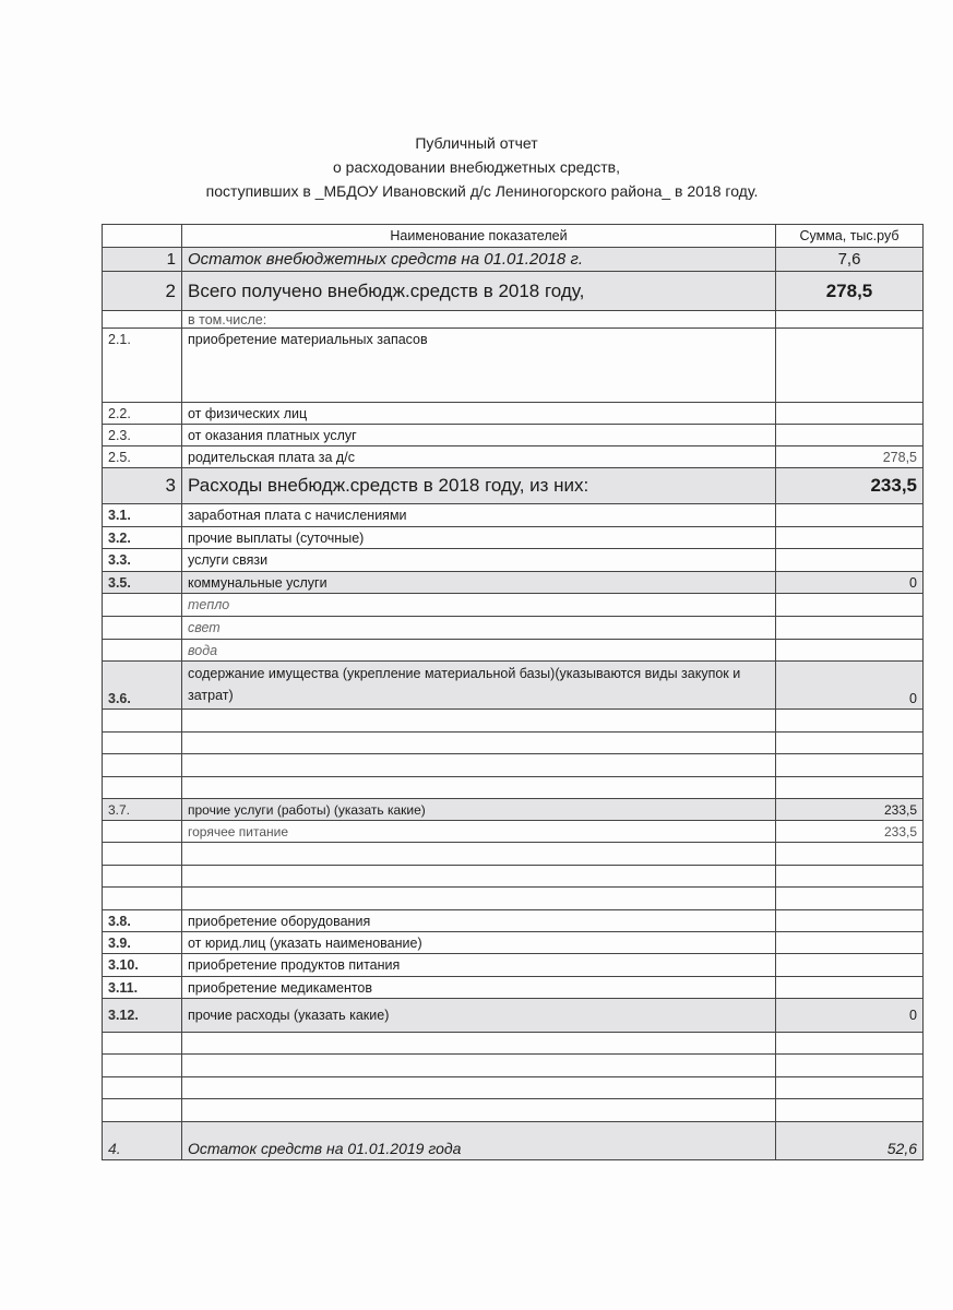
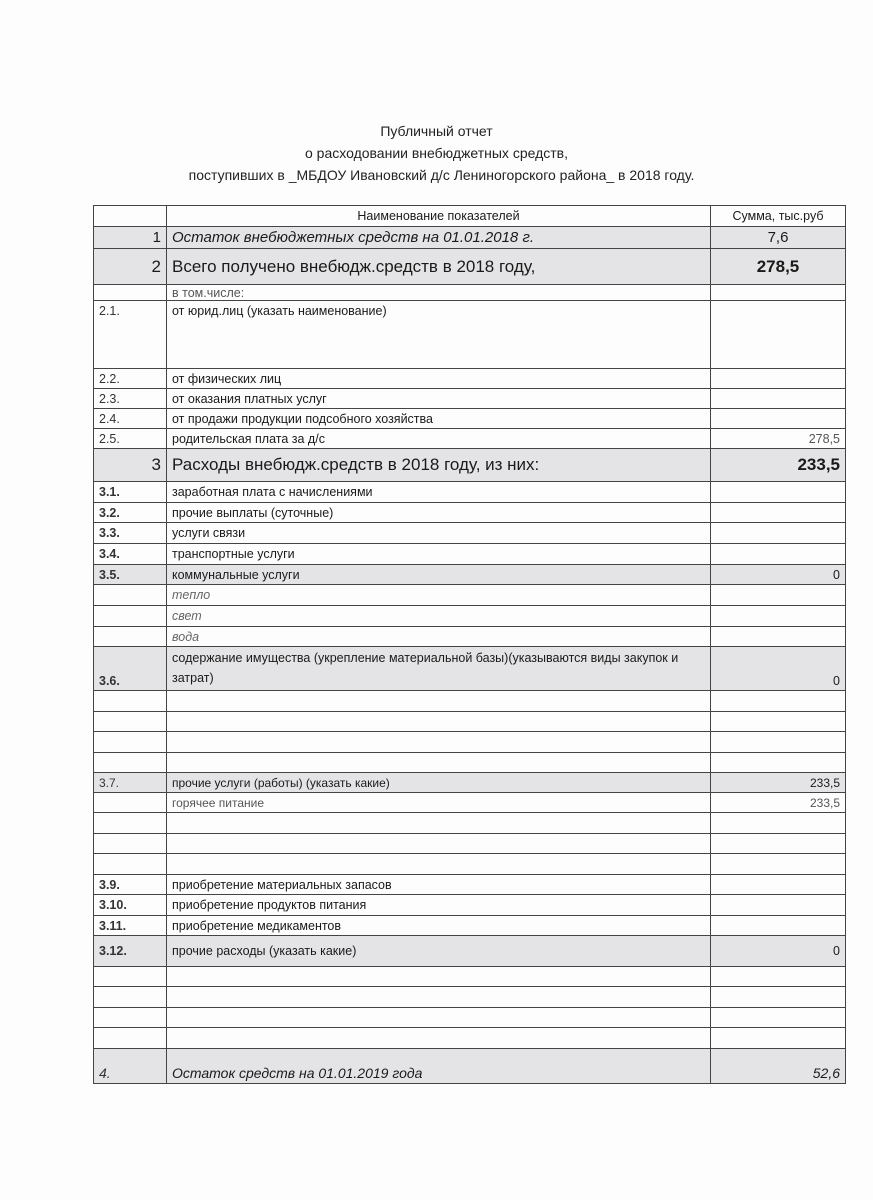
  Публичный отчет
  о расходовании внебюджетных средств,
  поступивших в _МБДОУ Ивановский д/с Лениногорского района_ в 2018 году.
  	Наименование показателей	Сумма, тыс.руб
  1	Остаток внебюджетных средств на 01.01.2018 г.	7,6
  2	Всего получено внебюдж.средств в 2018 году,	278,5
  	в том.числе:
- 2.1.	приобретение материальных запасов
+ 2.1.	от юрид.лиц (указать наименование)
  2.2.	от физических лиц
  2.3.	от оказания платных услуг
+ 2.4.	от продажи продукции подсобного хозяйства
  2.5.	родительская плата за д/с	278,5
  3	Расходы внебюдж.средств в 2018 году, из них:	233,5
  3.1.	заработная плата с начислениями
  3.2.	прочие выплаты (суточные)
  3.3.	услуги связи
+ 3.4.	транспортные услуги
  3.5.	коммунальные услуги	0
  	тепло
  	свет
  	вода
  3.6.	содержание имущества (укрепление материальной базы)(указываются виды закупок и затрат)	0
  3.7.	прочие услуги (работы) (указать какие)	233,5
  	горячее питание	233,5
- 3.8.	приобретение оборудования
- 3.9.	от юрид.лиц (указать наименование)
+ 3.9.	приобретение материальных запасов
  3.10.	приобретение продуктов питания
  3.11.	приобретение медикаментов
  3.12.	прочие расходы (указать какие)	0
  4.	Остаток средств на 01.01.2019 года	52,6
